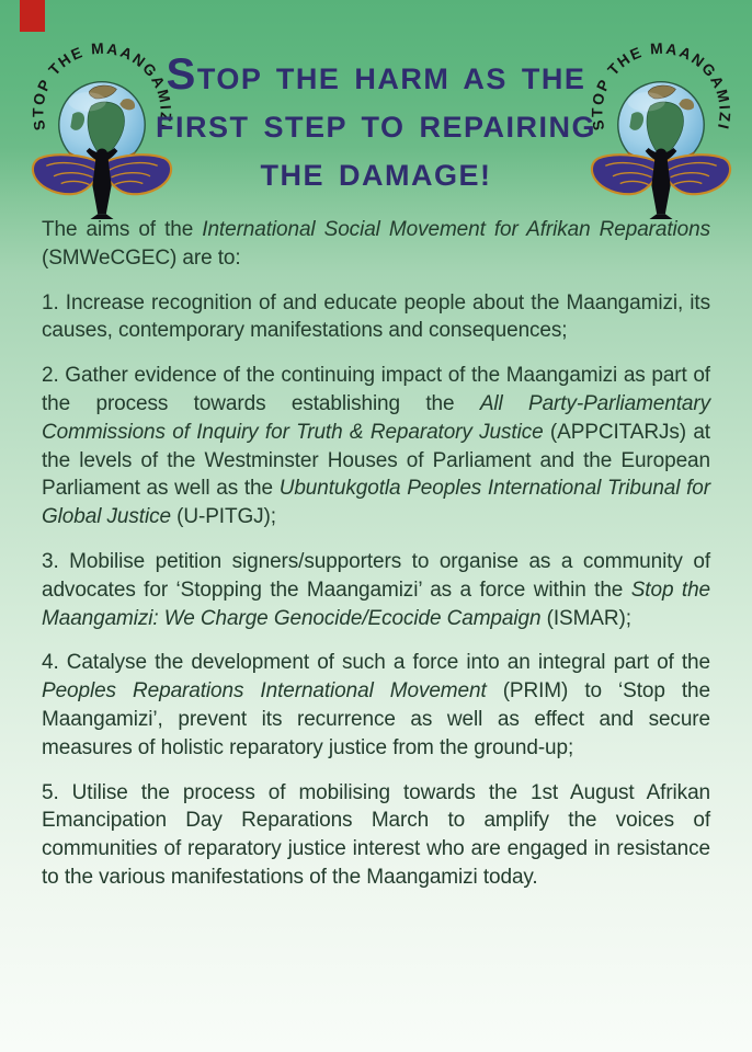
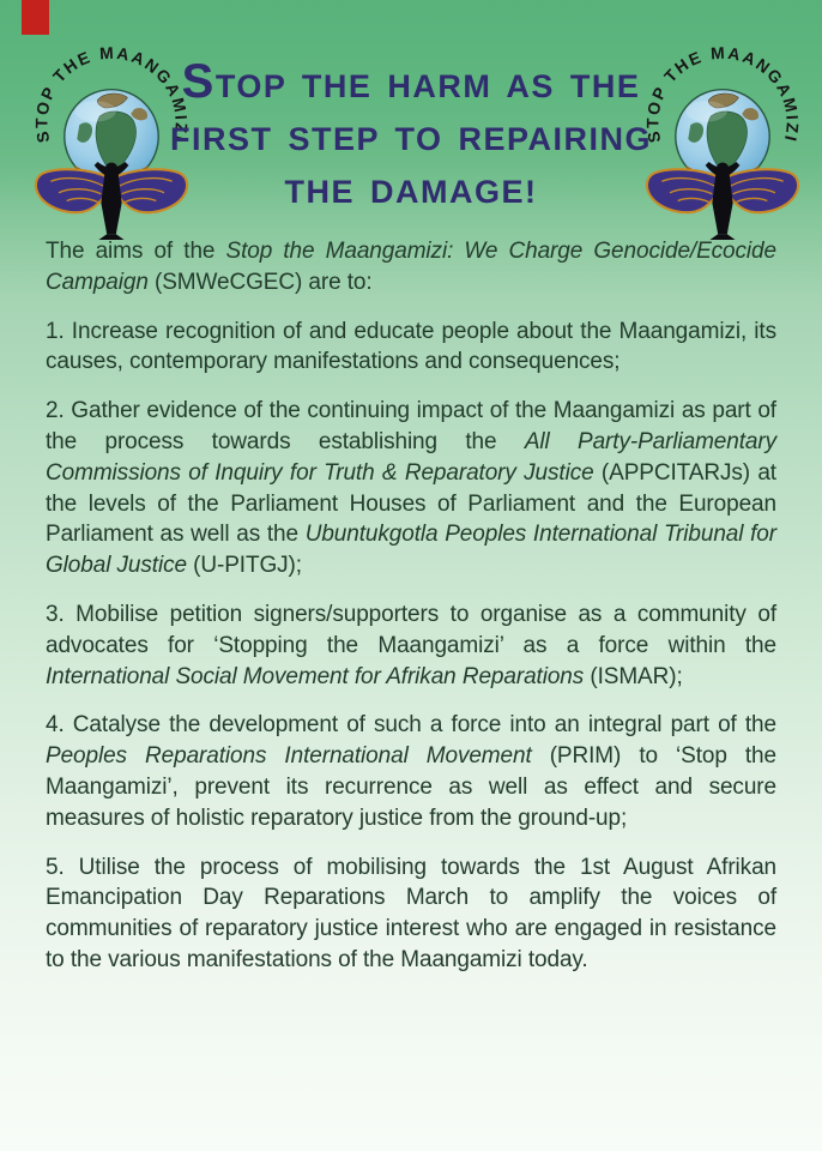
  STOP THE HARM AS THE
  FIRST STEP TO REPAIRING
  THE DAMAGE!
- The aims of the International Social Movement for Afrikan Reparations (SMWeCGEC) are to:
+ The aims of the Stop the Maangamizi: We Charge Genocide/Ecocide Campaign (SMWeCGEC) are to:
  1. Increase recognition of and educate people about the Maangamizi, its causes, contemporary manifestations and consequences;
- 2. Gather evidence of the continuing impact of the Maangamizi as part of the process towards establishing the All Party-Parliamentary Commissions of Inquiry for Truth & Reparatory Justice (APPCITARJs) at the levels of the Westminster Houses of Parliament and the European Parliament as well as the Ubuntukgotla Peoples International Tribunal for Global Justice (U-PITGJ);
+ 2. Gather evidence of the continuing impact of the Maangamizi as part of the process towards establishing the All Party-Parliamentary Commissions of Inquiry for Truth & Reparatory Justice (APPCITARJs) at the levels of the Parliament Houses of Parliament and the European Parliament as well as the Ubuntukgotla Peoples International Tribunal for Global Justice (U-PITGJ);
- 3. Mobilise petition signers/supporters to organise as a community of advocates for ‘Stopping the Maangamizi’ as a force within the Stop the Maangamizi: We Charge Genocide/Ecocide Campaign (ISMAR);
+ 3. Mobilise petition signers/supporters to organise as a community of advocates for ‘Stopping the Maangamizi’ as a force within the International Social Movement for Afrikan Reparations (ISMAR);
  4. Catalyse the development of such a force into an integral part of the Peoples Reparations International Movement (PRIM) to ‘Stop the Maangamizi’, prevent its recurrence as well as effect and secure measures of holistic reparatory justice from the ground-up;
  5. Utilise the process of mobilising towards the 1st August Afrikan Emancipation Day Reparations March to amplify the voices of communities of reparatory justice interest who are engaged in resistance to the various manifestations of the Maangamizi today.
